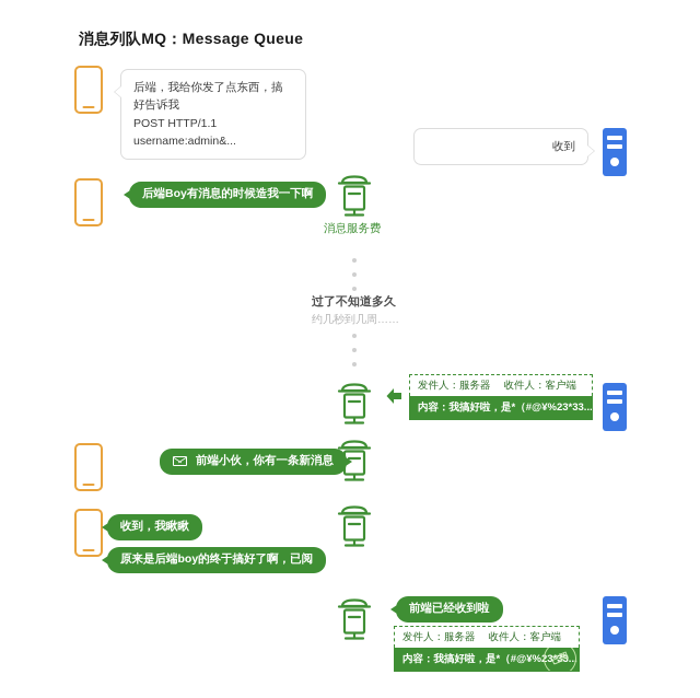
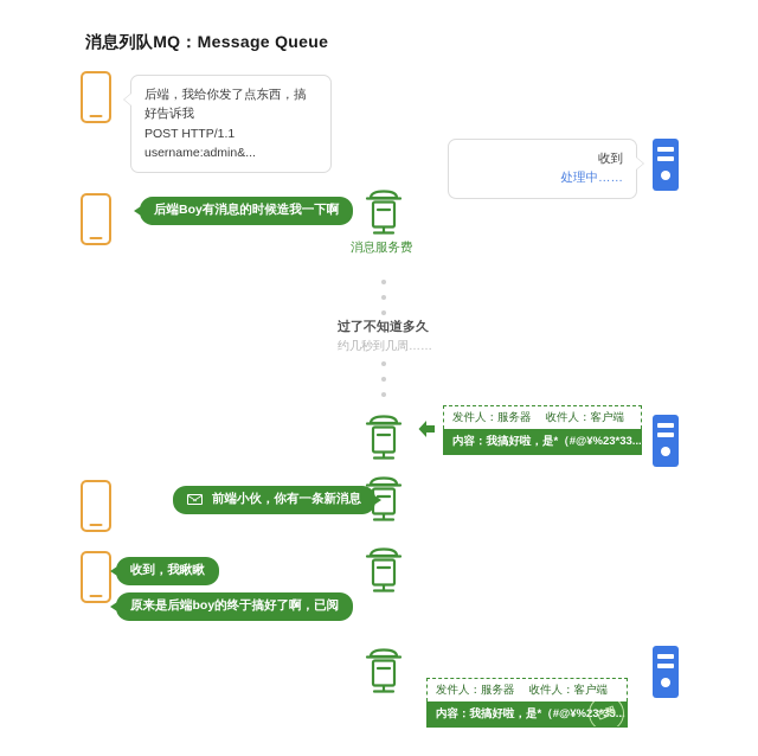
  消息列队MQ：Message Queue
  后端，我给你发了点东西，搞好告诉我
  POST HTTP/1.1 username:admin&...
  收到
+ 处理中……
  后端Boy有消息的时候造我一下啊
  消息服务费
  过了不知道多久
  约几秒到几周……
  发件人：服务器 收件人：客户端
  内容：我搞好啦，是*（#@¥%23*33...
  前端小伙，你有一条新消息
  收到，我瞅瞅
  原来是后端boy的终于搞好了啊，已阅
- 前端已经收到啦
  发件人：服务器 收件人：客户端
  内容：我搞好啦，是*（#@¥%23*33...
